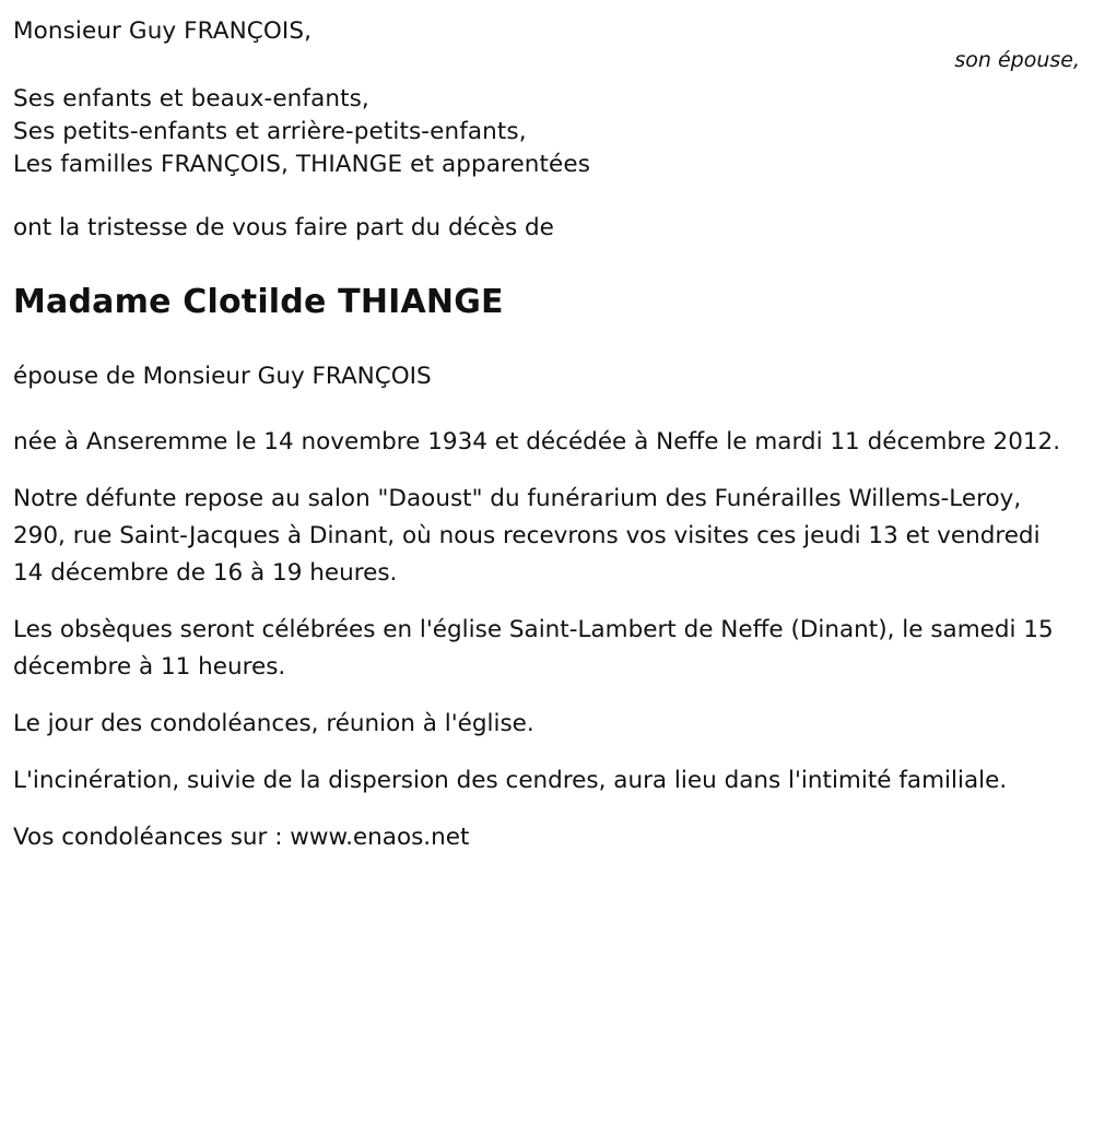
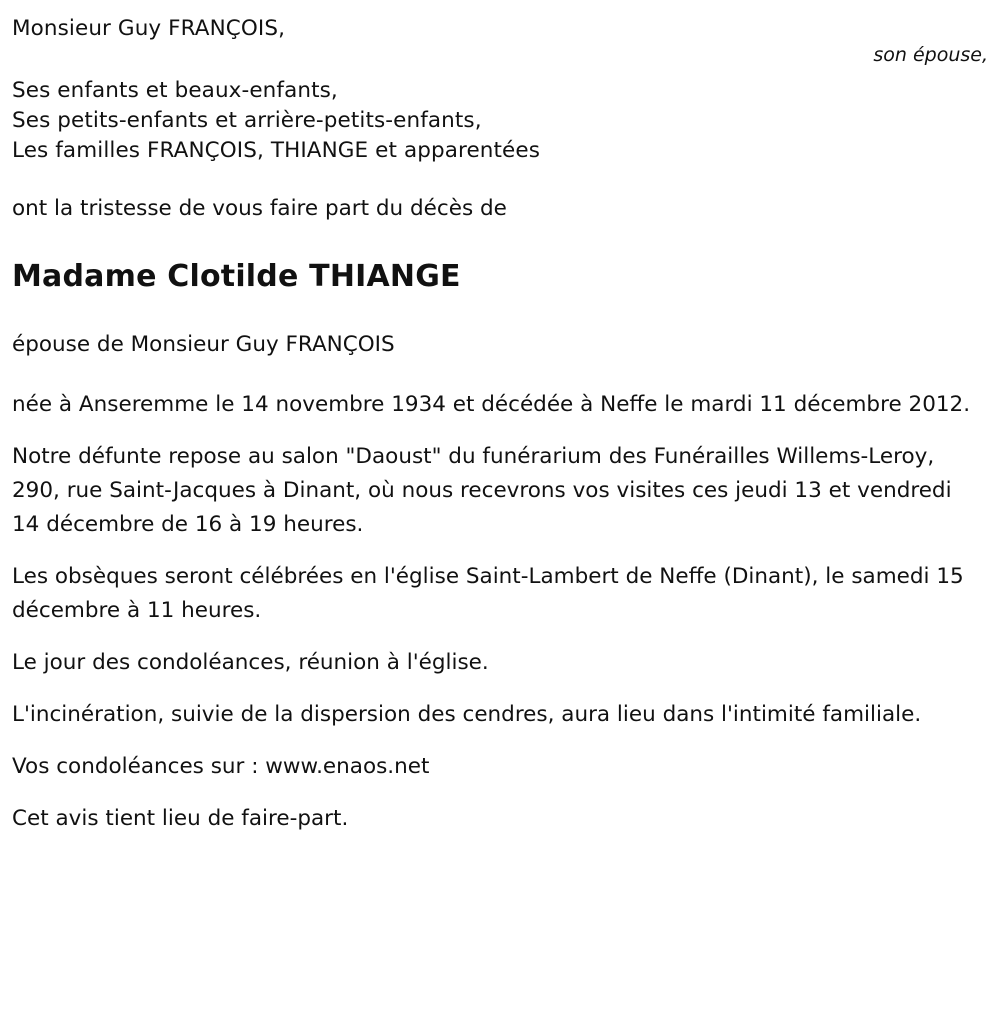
  Monsieur Guy FRANÇOIS,
  son épouse,
  Ses enfants et beaux-enfants,
  Ses petits-enfants et arrière-petits-enfants,
  Les familles FRANÇOIS, THIANGE et apparentées
  ont la tristesse de vous faire part du décès de
  Madame Clotilde THIANGE
  épouse de Monsieur Guy FRANÇOIS
  née à Anseremme le 14 novembre 1934 et décédée à Neffe le mardi 11 décembre 2012.
  Notre défunte repose au salon "Daoust" du funérarium des Funérailles Willems-Leroy, 290, rue Saint-Jacques à Dinant, où nous recevrons vos visites ces jeudi 13 et vendredi 14 décembre de 16 à 19 heures.
  Les obsèques seront célébrées en l'église Saint-Lambert de Neffe (Dinant), le samedi 15 décembre à 11 heures.
  Le jour des condoléances, réunion à l'église.
  L'incinération, suivie de la dispersion des cendres, aura lieu dans l'intimité familiale.
  Vos condoléances sur : www.enaos.net
+ Cet avis tient lieu de faire-part.
